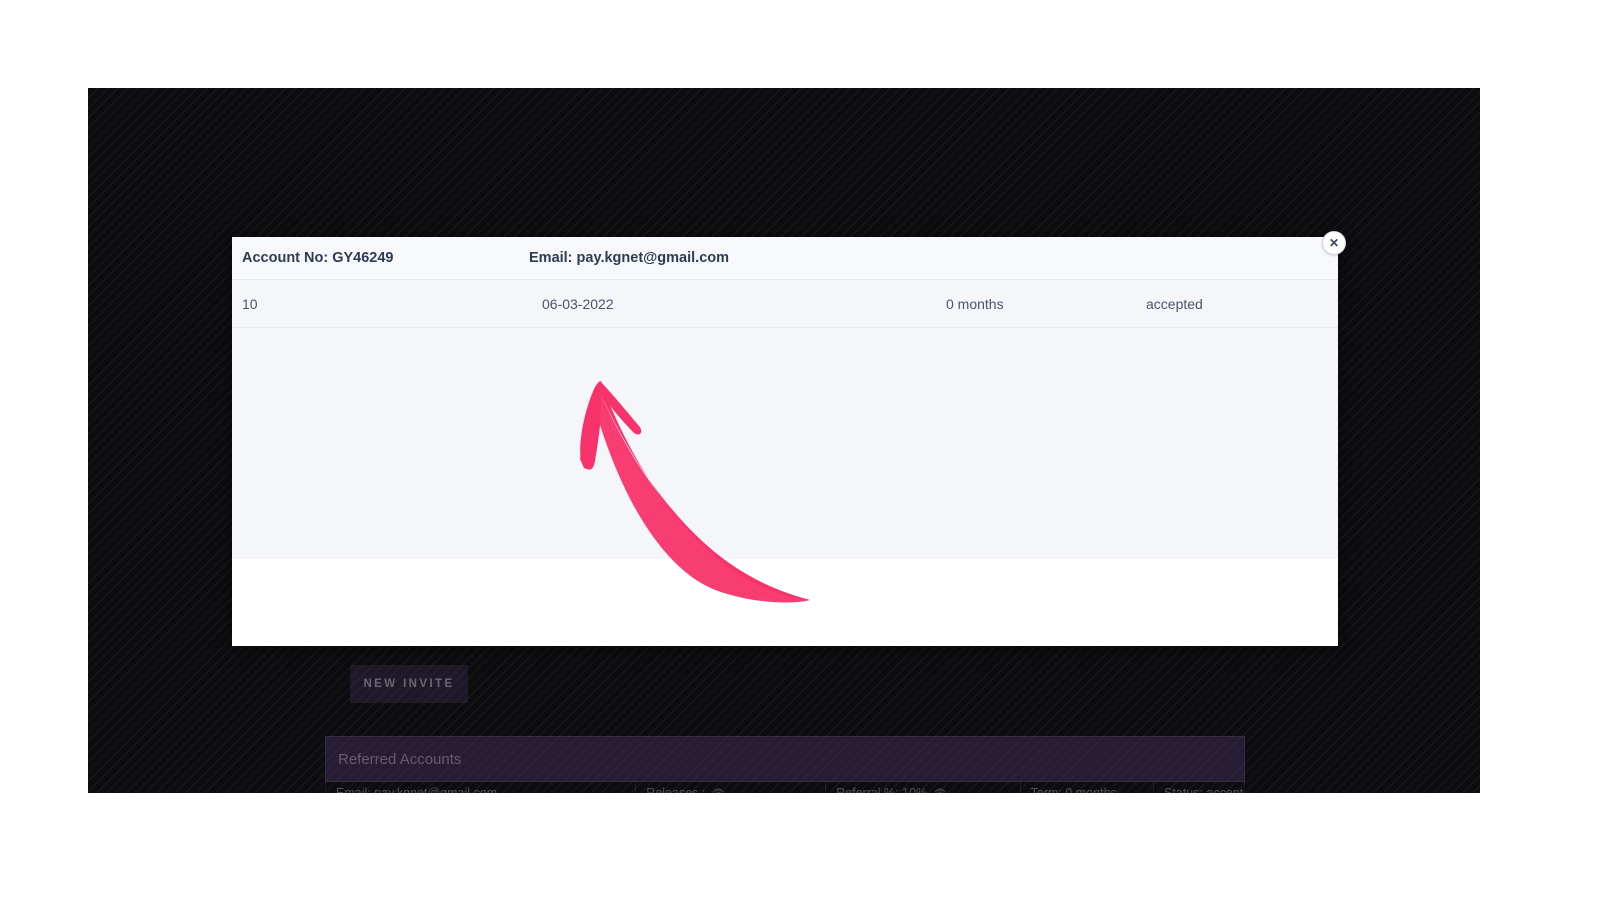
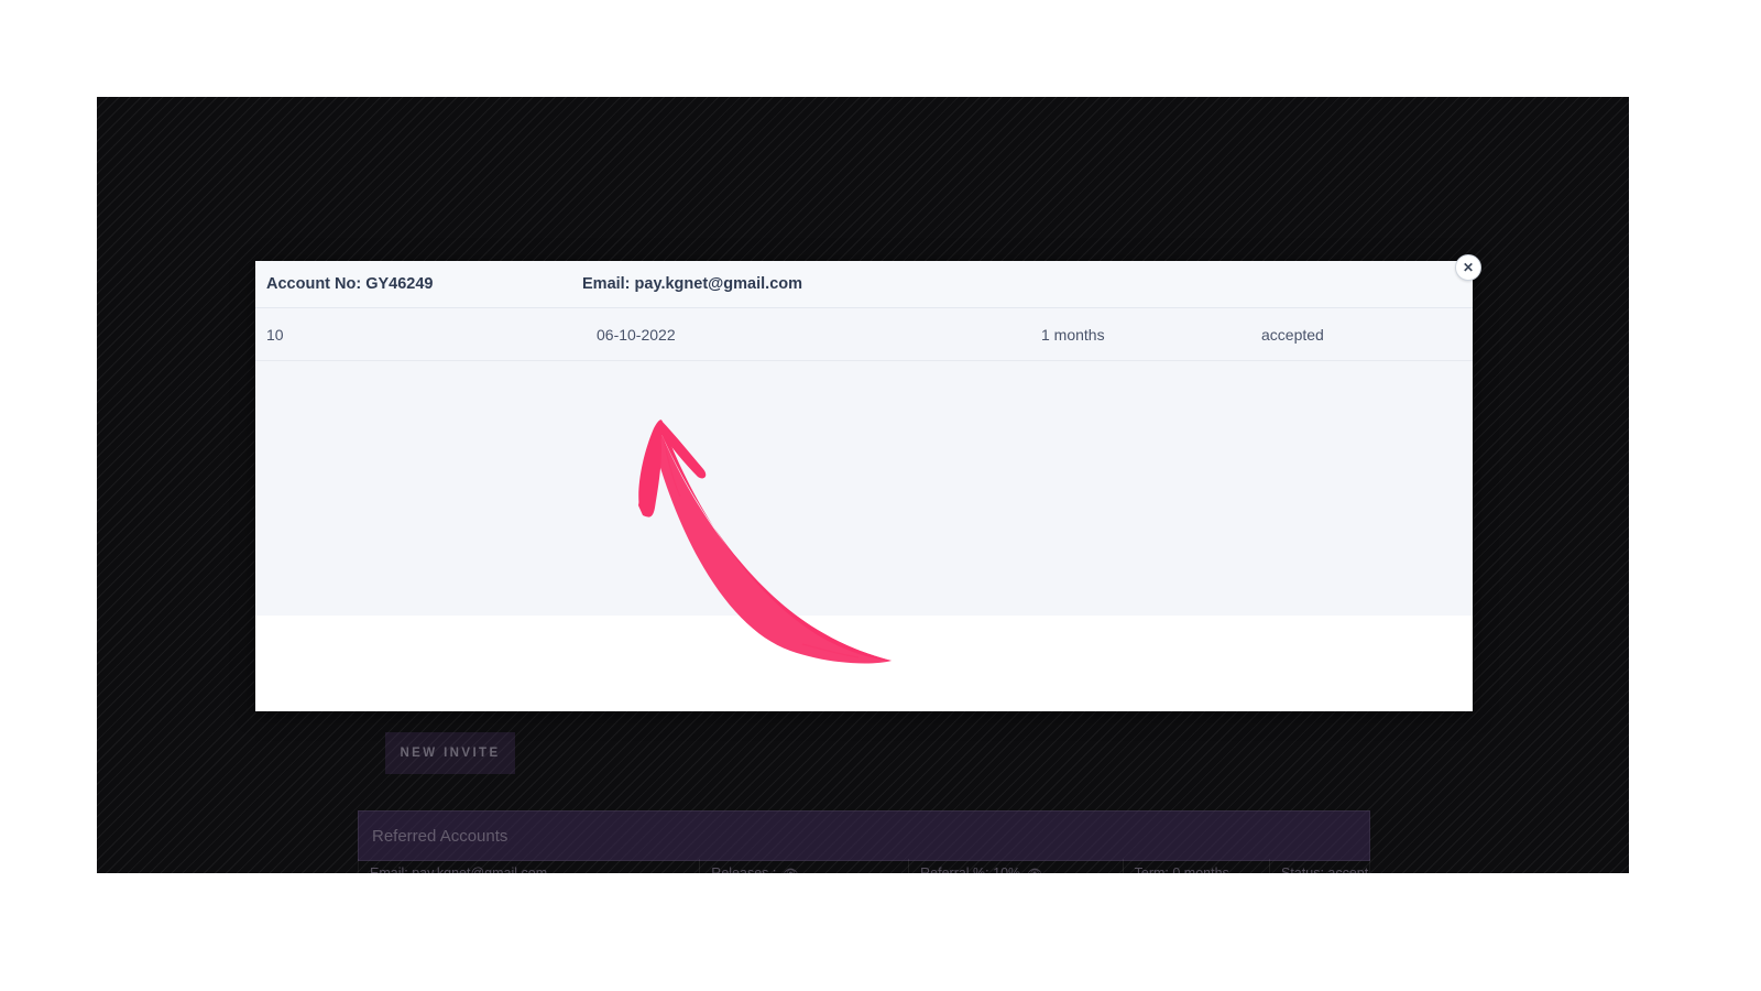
  NEW INVITE
  Referred Accounts
  Account No: GY46249
  Email: pay.kgnet@gmail.com
  ✕
  10
- 06-03-2022
+ 06-10-2022
- 0 months
+ 1 months
  accepted
